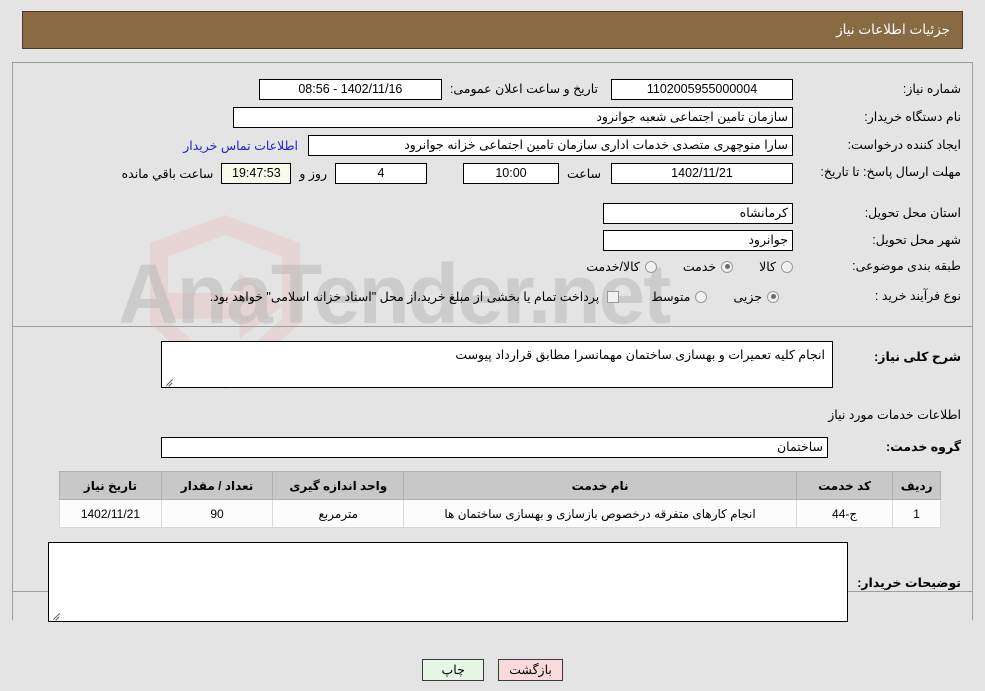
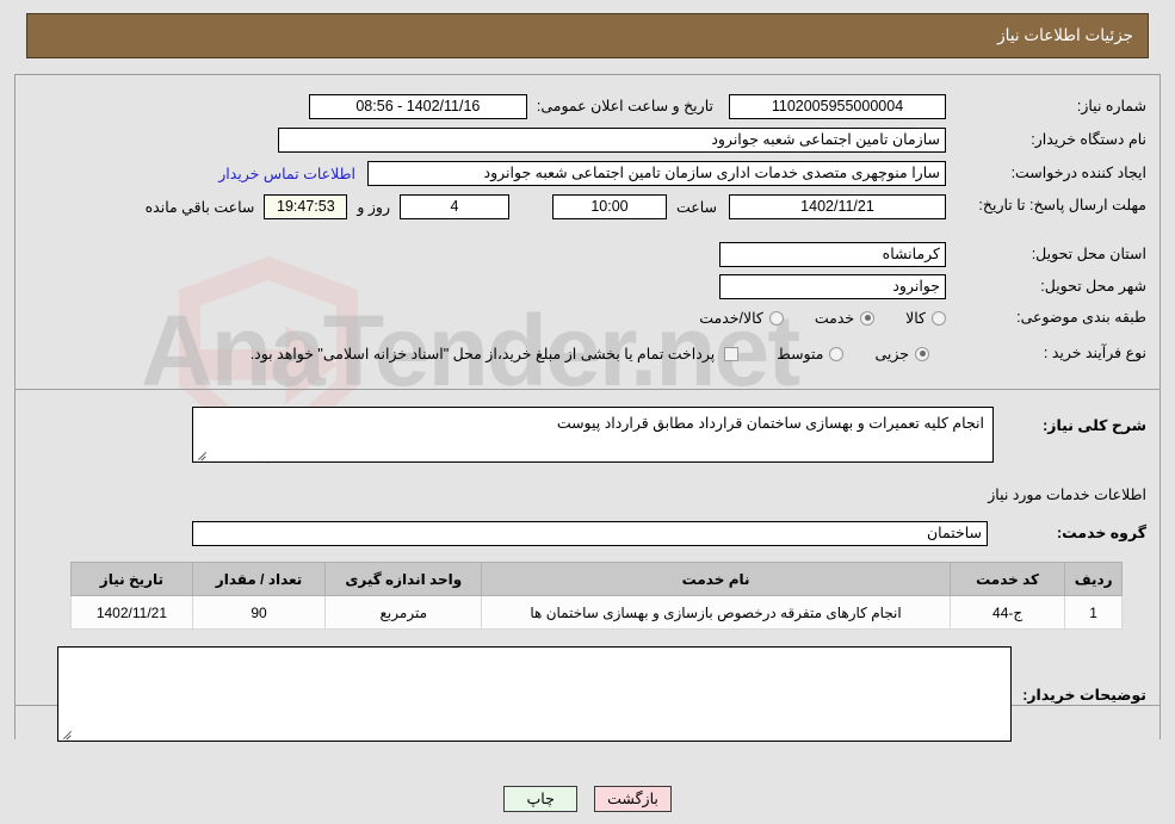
  AnaTender.net
  جزئیات اطلاعات نیاز
  شماره نیاز:
  1102005955000004
  تاریخ و ساعت اعلان عمومی:
  1402/11/16 - 08:56
  نام دستگاه خریدار:
  سازمان تامین اجتماعی شعبه جوانرود
  ایجاد کننده درخواست:
- سارا منوچهری متصدی خدمات اداری سازمان تامین اجتماعی خزانه جوانرود
+ سارا منوچهری متصدی خدمات اداری سازمان تامین اجتماعی شعبه جوانرود
  اطلاعات تماس خریدار
  مهلت ارسال پاسخ: تا تاریخ:
  1402/11/21
  ساعت
  10:00
  4
  روز و
  19:47:53
  ساعت باقي مانده
  استان محل تحویل:
  کرمانشاه
  شهر محل تحویل:
  جوانرود
  طبقه بندی موضوعی:
  کالا
  خدمت
  کالا/خدمت
  نوع فرآیند خرید :
  جزیی
  متوسط
  پرداخت تمام یا بخشی از مبلغ خرید،از محل "اسناد خزانه اسلامی" خواهد بود.
  شرح کلی نیاز:
- انجام کلیه تعمیرات و بهسازی ساختمان مهمانسرا مطابق قرارداد پیوست
+ انجام کلیه تعمیرات و بهسازی ساختمان قرارداد مطابق قرارداد پیوست
  اطلاعات خدمات مورد نیاز
  گروه خدمت:
  ساختمان
  ردیف	کد خدمت	نام خدمت	واحد اندازه گیری	تعداد / مقدار	تاریخ نیاز
  1	ج-44	انجام کارهای متفرقه درخصوص بازسازی و بهسازی ساختمان ها	مترمربع	90	1402/11/21
  توضیحات خریدار:
  بازگشت
  چاپ
